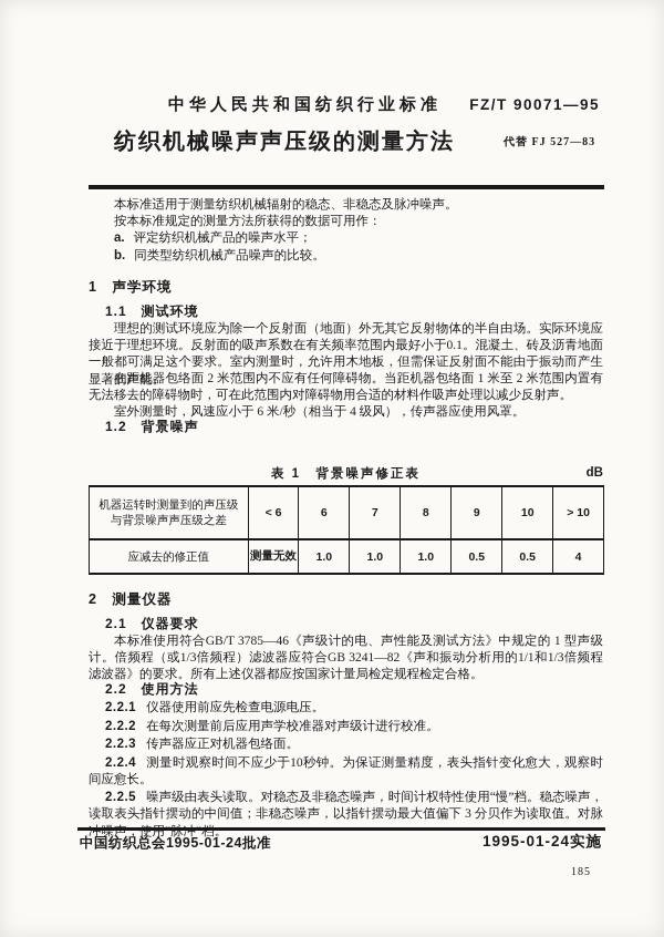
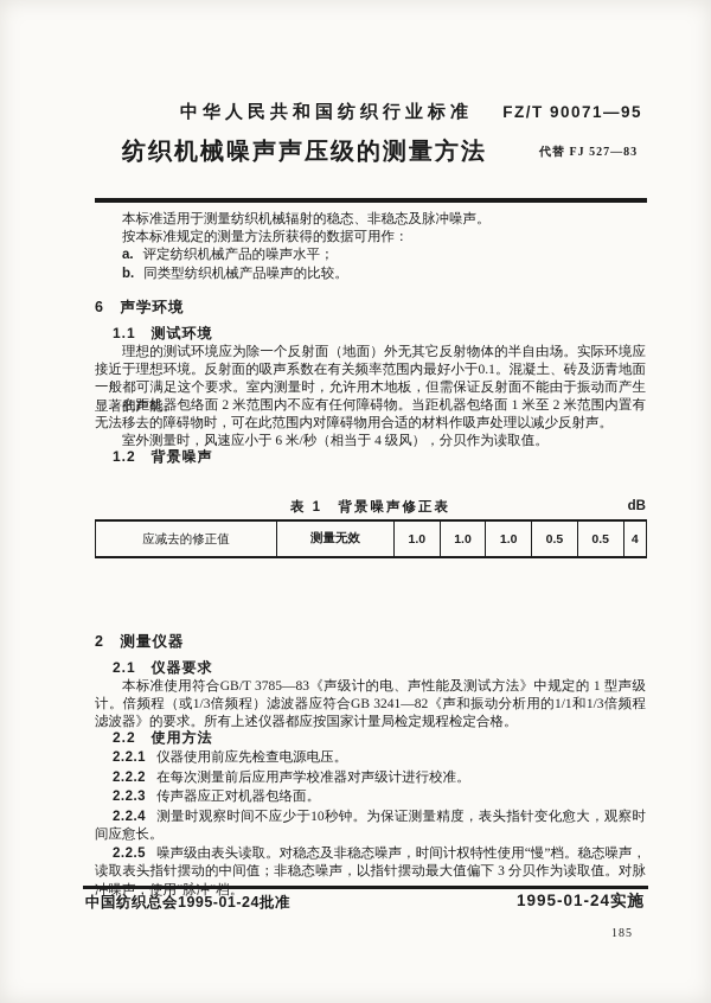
  中华人民共和国纺织行业标准
  FZ/T 90071—95
  纺织机械噪声声压级的测量方法
  代替 FJ 527—83
  本标准适用于测量纺织机械辐射的稳态、非稳态及脉冲噪声。
  按本标准规定的测量方法所获得的数据可用作：
  a. 评定纺织机械产品的噪声水平；
  b. 同类型纺织机械产品噪声的比较。
- 1 声学环境
+ 6 声学环境
  1.1 测试环境
  理想的测试环境应为除一个反射面（地面）外无其它反射物体的半自由场。实际环境应接近于理想环境。反射面的吸声系数在有关频率范围内最好小于0.1。混凝土、砖及沥青地面一般都可满足这个要求。室内测量时，允许用木地板，但需保证反射面不能由于振动而产生显著的声能。
  在距机器包络面 2 米范围内不应有任何障碍物。当距机器包络面 1 米至 2 米范围内置有无法移去的障碍物时，可在此范围内对障碍物用合适的材料作吸声处理以减少反射声。
- 室外测量时，风速应小于 6 米/秒（相当于 4 级风），传声器应使用风罩。
+ 室外测量时，风速应小于 6 米/秒（相当于 4 级风），分贝作为读取值。
  1.2 背景噪声
  表 1 背景噪声修正表
  dB
- 机器运转时测量到的声压级 与背景噪声声压级之差	< 6	6	7	8	9	10	> 10
  应减去的修正值	测量无效	1.0	1.0	1.0	0.5	0.5	4
  2 测量仪器
  2.1 仪器要求
- 本标准使用符合GB/T 3785—46《声级计的电、声性能及测试方法》中规定的 1 型声级计。倍频程（或1/3倍频程）滤波器应符合GB 3241—82《声和振动分析用的1/1和1/3倍频程滤波器》的要求。所有上述仪器都应按国家计量局检定规程检定合格。
+ 本标准使用符合GB/T 3785—83《声级计的电、声性能及测试方法》中规定的 1 型声级计。倍频程（或1/3倍频程）滤波器应符合GB 3241—82《声和振动分析用的1/1和1/3倍频程滤波器》的要求。所有上述仪器都应按国家计量局检定规程检定合格。
  2.2 使用方法
  2.2.1 仪器使用前应先检查电源电压。
  2.2.2 在每次测量前后应用声学校准器对声级计进行校准。
  2.2.3 传声器应正对机器包络面。
  2.2.4 测量时观察时间不应少于10秒钟。为保证测量精度，表头指针变化愈大，观察时间应愈长。
  2.2.5 噪声级由表头读取。对稳态及非稳态噪声，时间计权特性使用“慢”档。稳态噪声，读取表头指针摆动的中间值；非稳态噪声，以指针摆动最大值偏下 3 分贝作为读取值。对脉冲噪声，使用“脉冲”档。
  中国纺织总会1995-01-24批准
  1995-01-24实施
  185
